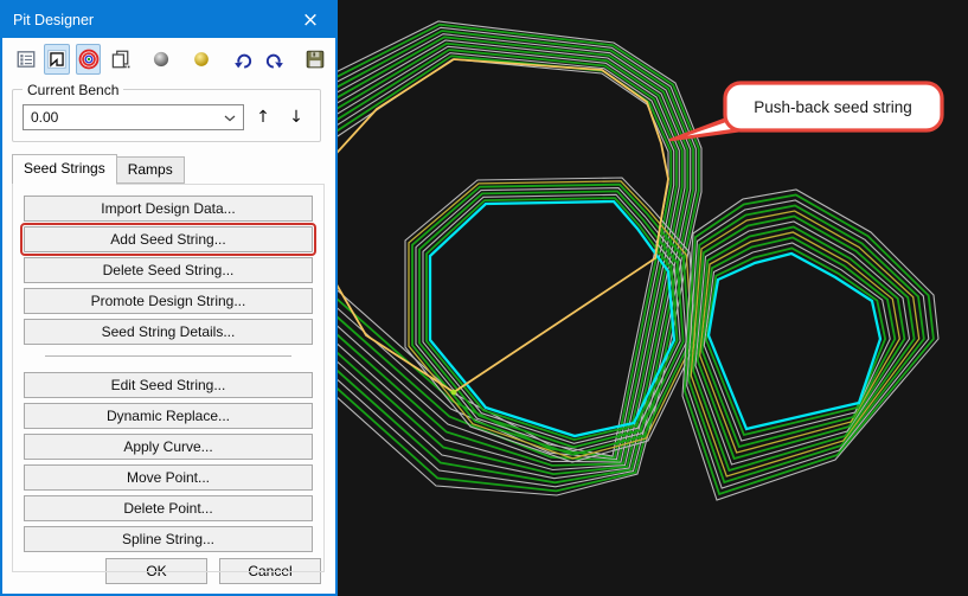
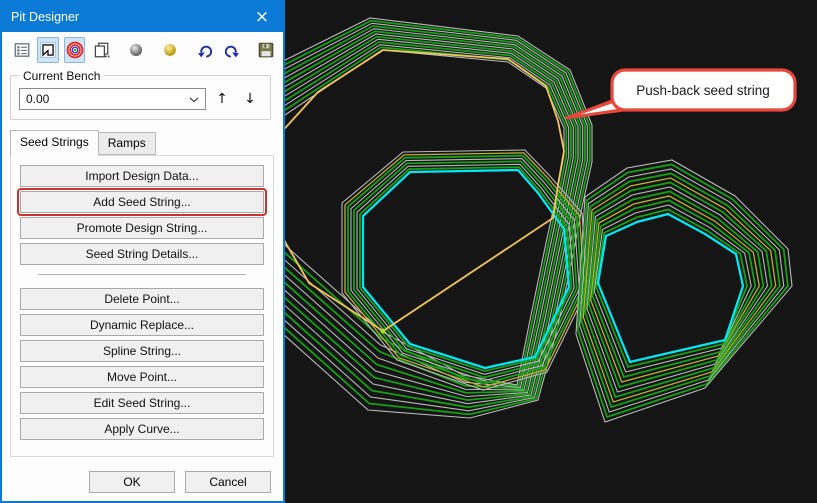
  Pit Designer
  ×
  Current Bench
  0.00
  ↑
  ↓
  Seed Strings
  Ramps
  Import Design Data...
  Add Seed String...
- Delete Seed String...
  Promote Design String...
  Seed String Details...
- Edit Seed String...
+ Delete Point...
  Dynamic Replace...
- Apply Curve...
+ Spline String...
  Move Point...
- Delete Point...
+ Edit Seed String...
- Spline String...
+ Apply Curve...
  OK
  Cancel
  Push-back seed string
